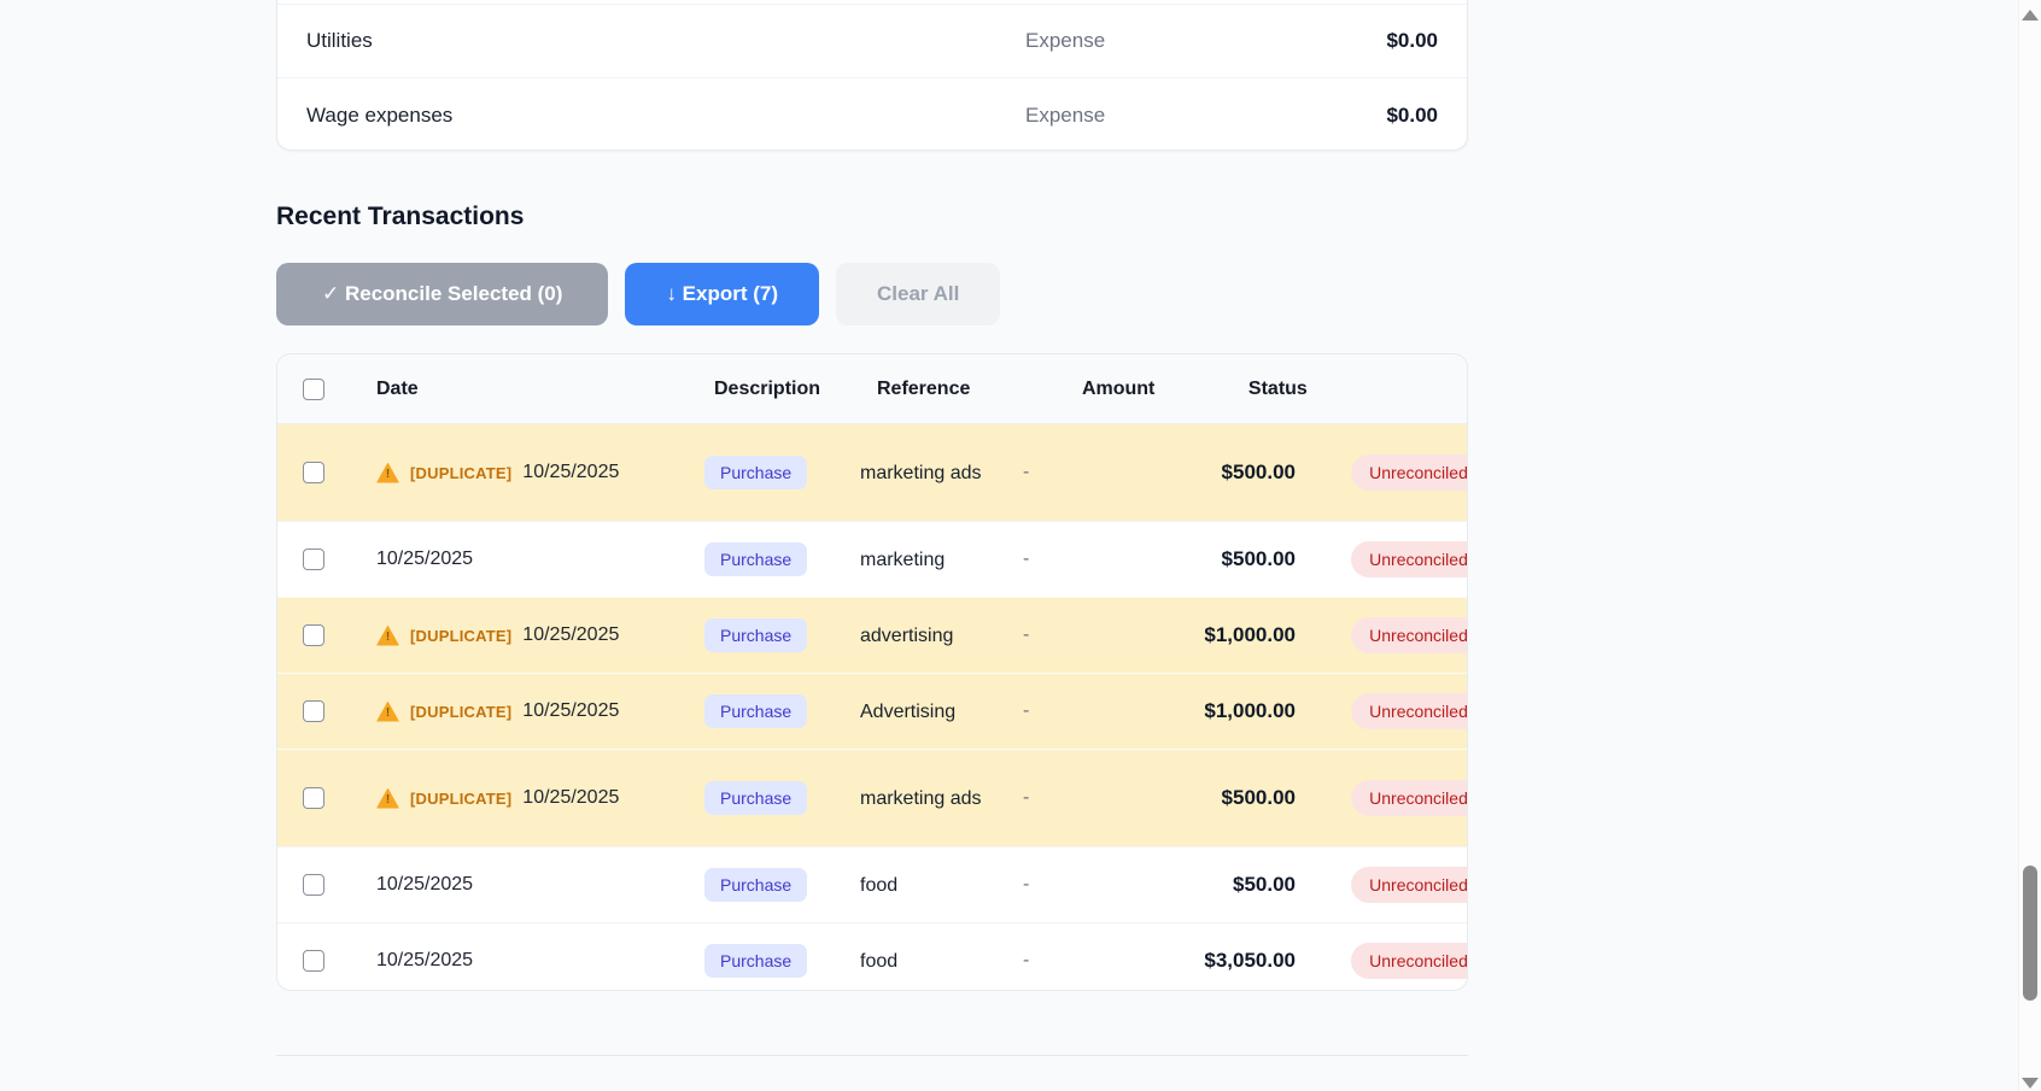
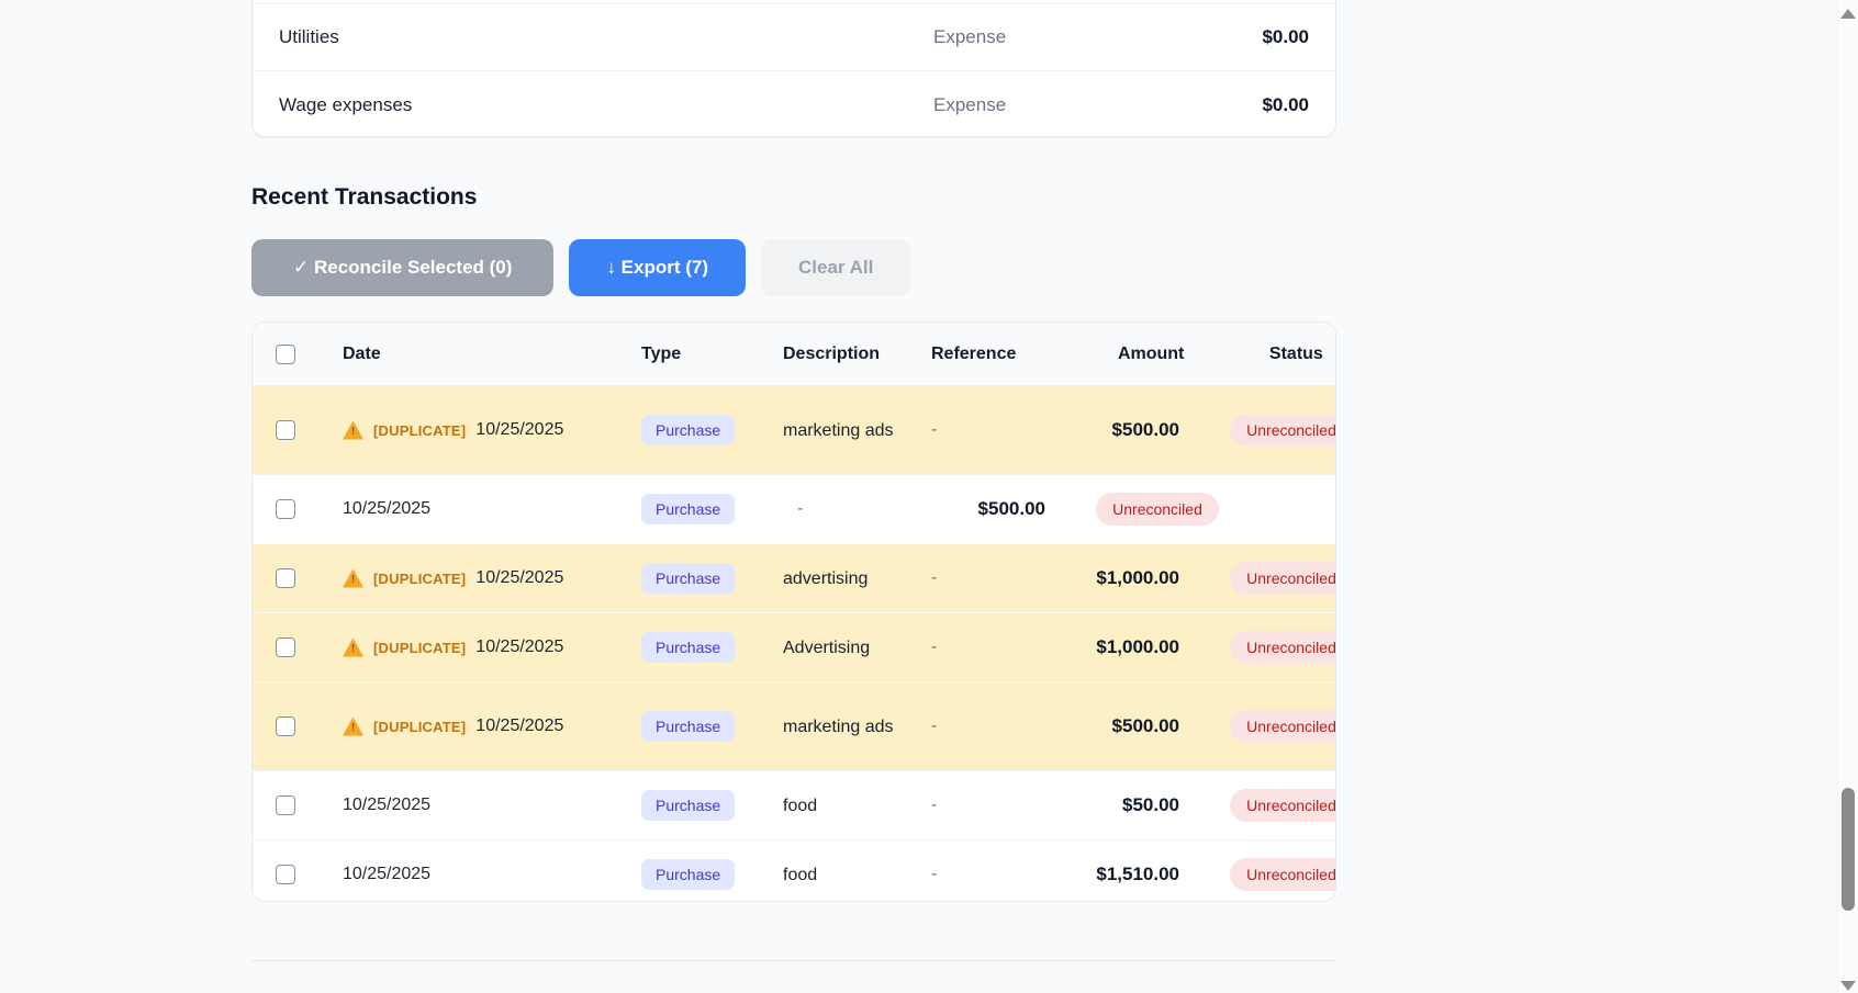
  Utilities
  Expense
  $0.00
  Wage expenses
  Expense
  $0.00
  Recent Transactions
  ✓ Reconcile Selected (0)
  ↓ Export (7)
  Clear All
  Date
+ Type
  Description
  Reference
  Amount
  Status
  !
  [DUPLICATE]
  10/25/2025
  Purchase
  marketing ads
  -
  $500.00
  Unreconciled
  10/25/2025
  Purchase
- marketing
  -
  $500.00
  Unreconciled
  !
  [DUPLICATE]
  10/25/2025
  Purchase
  advertising
  -
  $1,000.00
  Unreconciled
  !
  [DUPLICATE]
  10/25/2025
  Purchase
  Advertising
  -
  $1,000.00
  Unreconciled
  !
  [DUPLICATE]
  10/25/2025
  Purchase
  marketing ads
  -
  $500.00
  Unreconciled
  10/25/2025
  Purchase
  food
  -
  $50.00
  Unreconciled
  10/25/2025
  Purchase
  food
  -
- $3,050.00
+ $1,510.00
  Unreconciled
